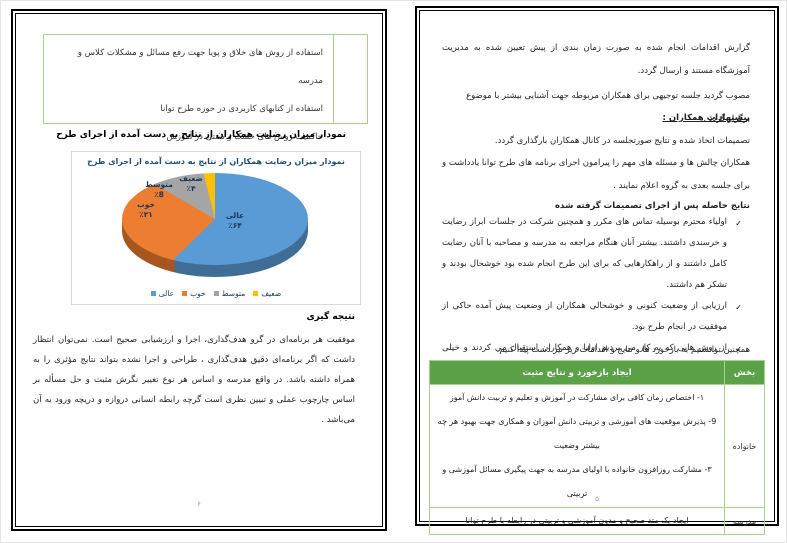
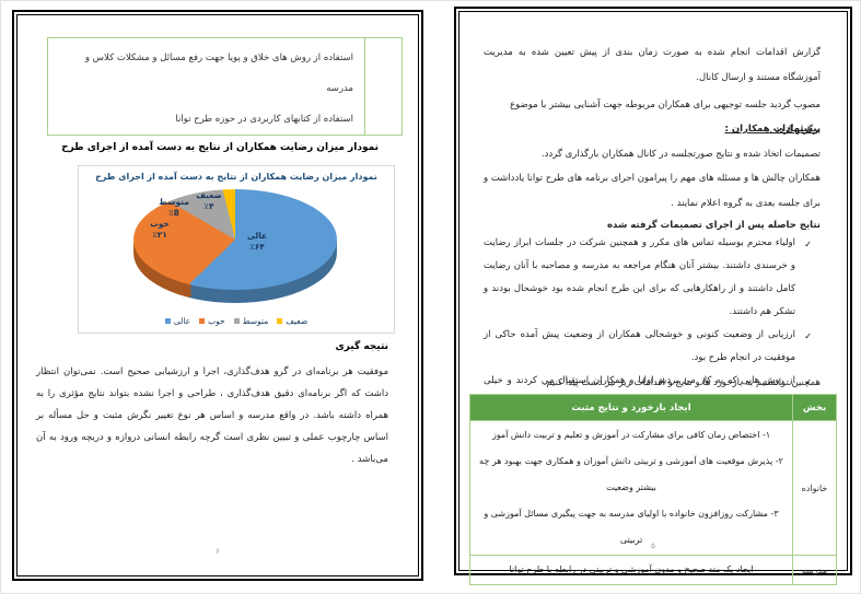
  استفاده از روش های خلاق و پویا جهت رفع مسائل و مشکلات کلاس و مدرسه
  استفاده از کتابهای کاربردی در حوزه طرح توانا
- حاکمیت روش های خشک و سنتی در آموزش
  نمودار میزان رضایت همکاران از نتایج به دست آمده از اجرای طرح
  نمودار میزان رضایت همکاران از نتایج به دست آمده از اجرای طرح
  عالی
  ٪۶۴
  خوب
  ٪۲۱
  متوسط
  ٪8
  ضعیف
  ٪۴
  ضعیف
  متوسط
  خوب
  عالی
  نتیجه گیری
  موفقیت هر برنامه‌ای در گرو هدف‌گذاری، اجرا و ارزشیابی صحیح است. نمی‌توان انتظار داشت که اگر برنامه‌ای دقیق هدف‌گذاری ، طراحی و اجرا نشده بتواند نتایج مؤثری را به همراه داشته باشد. در واقع مدرسه و اساس هر نوع تغییر نگرش مثبت و حل مسأله بر اساس چارچوب عملی و تبیین نظری است گرچه رابطه انسانی دروازه و دریچه ورود به آن می‌باشد .
  ۶
- گزارش اقدامات انجام شده به صورت زمان بندی از پیش تعیین شده به مدیریت آموزشگاه مستند و ارسال گردد.
+ گزارش اقدامات انجام شده به صورت زمان بندی از پیش تعیین شده به مدیریت آموزشگاه مستند و ارسال کانال.
  مصوب گردید جلسه توجیهی برای همکاران مربوطه جهت آشنایی بیشتر با موضوع برگزار گردد .
  پیشنهادات همکاران :
  تصمیمات اتخاذ شده و نتایج صورتجلسه در کانال همکاران بارگذاری گردد.
  همکاران چالش ها و مسئله های مهم را پیرامون اجرای برنامه های طرح توانا یادداشت و برای جلسه بعدی به گروه اعلام نمایند .
  نتایج حاصله پس از اجرای تصمیمات گرفته شده
  ✓
  اولیاء محترم بوسیله تماس های مکرر و همچنین شرکت در جلسات ابراز رضایت و خرسندی داشتند. بیشتر آنان هنگام مراجعه به مدرسه و مصاحبه با آنان رضایت کامل داشتند و از راهکارهایی که برای این طرح انجام شده بود خوشحال بودند و تشکر هم داشتند.
  ✓
  ارزیابی از وضعیت کنونی و خوشحالی همکاران از وضعیت پیش آمده حاکی از موفقیت در انجام طرح بود.
  ✓
  از روش هایی که به کار می بردیم اولیا و همکاران استقبال می کردند و خیلی
  همچنین توانستیم به بازخورد ها و نتایج و اقدامات زیر نیز دست پیدا کنیم.
  بخش	ایجاد بازخورد و نتایج مثبت
- خانواده	۱- اختصاص زمان کافی برای مشارکت در آموزش و تعلیم و تربیت دانش آموز 9- پذیرش موقعیت های آموزشی و تربیتی دانش آموزان و همکاری جهت بهبود هر چه بیشتر وضعیت ۳- مشارکت روزافزون خانواده با اولیای مدرسه به جهت پیگیری مسائل آموزشی و تربیتی
+ خانواده	۱- اختصاص زمان کافی برای مشارکت در آموزش و تعلیم و تربیت دانش آموز ۲- پذیرش موقعیت های آموزشی و تربیتی دانش آموزان و همکاری جهت بهبود هر چه بیشتر وضعیت ۳- مشارکت روزافزون خانواده با اولیای مدرسه به جهت پیگیری مسائل آموزشی و تربیتی
  مدرسه	ایجاد یک متد صحیح و مدون آموزشی و تربیتی در رابطه با طرح توانا
  ۵
